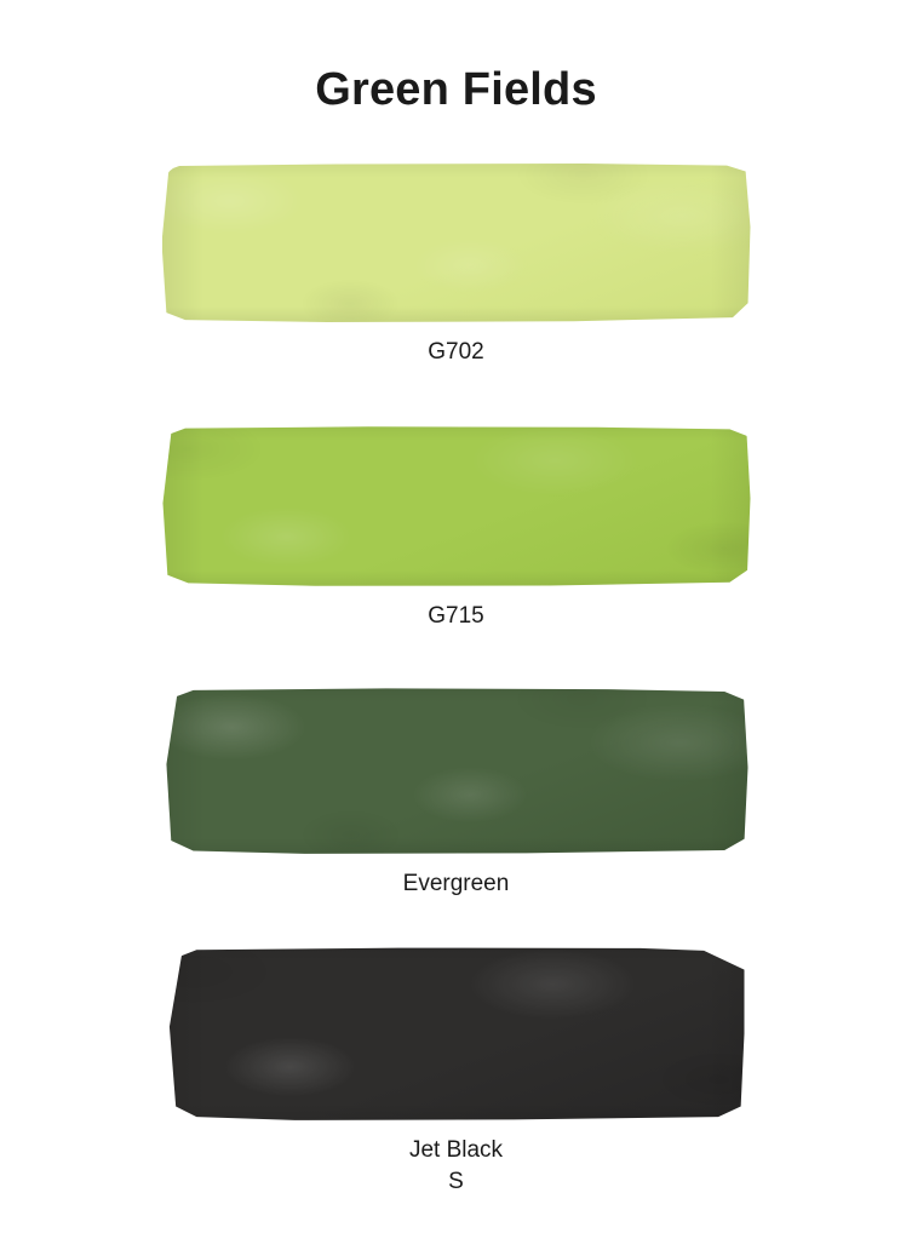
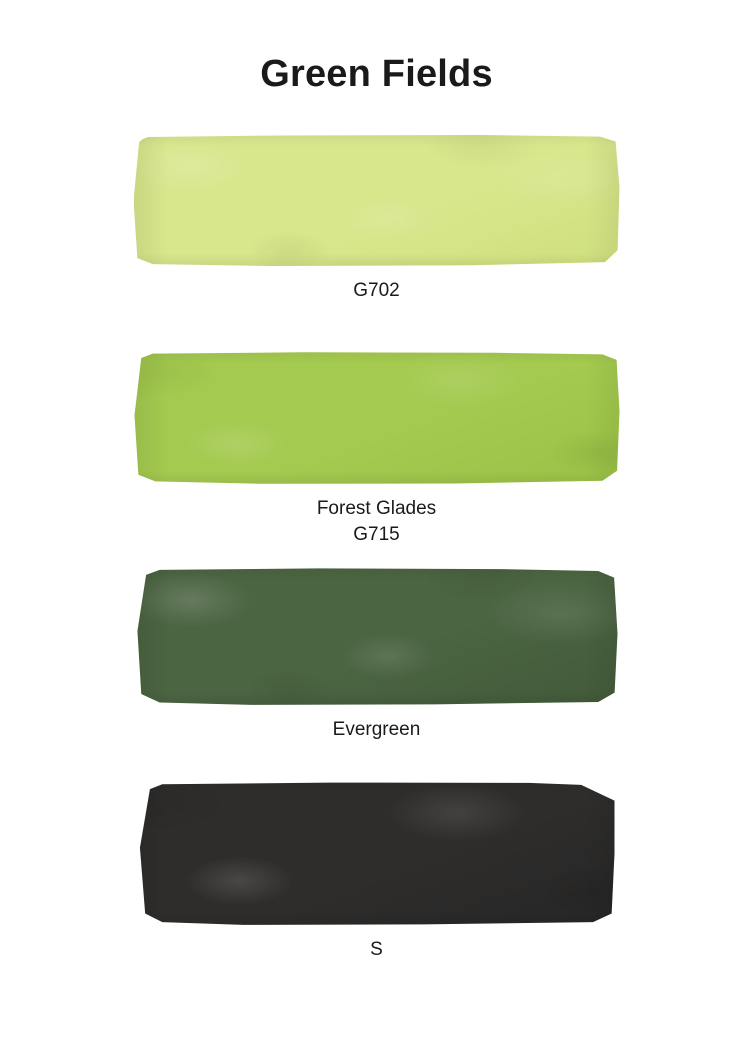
  Green Fields
  G702
+ Forest Glades
  G715
  Evergreen
- Jet Black
  S
